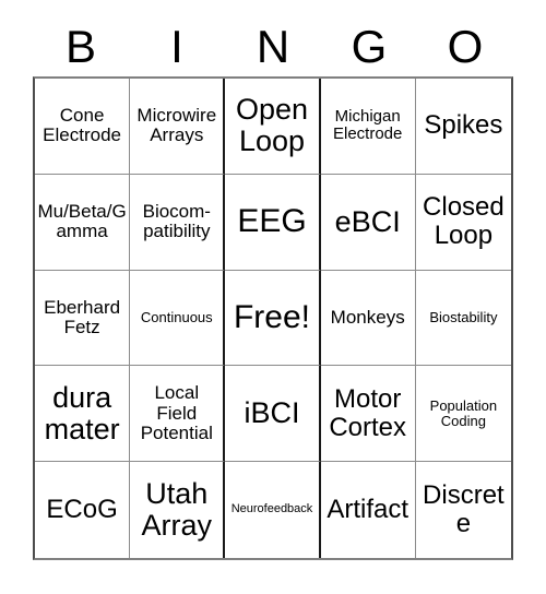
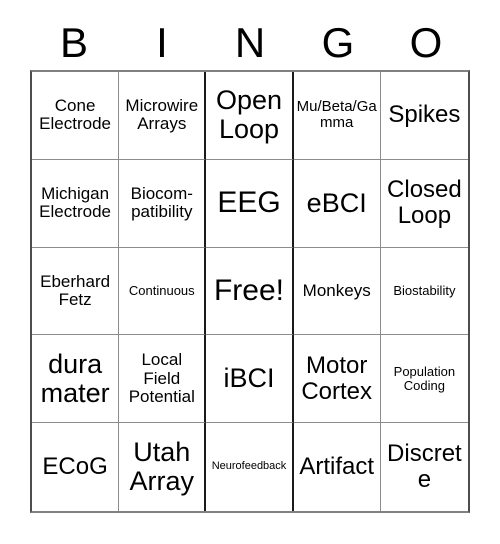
  B
  I
  N
  G
  O
  Cone Electrode
  Microwire Arrays
  Open Loop
- Michigan Electrode
+ Mu/Beta/Gamma
  Spikes
- Mu/Beta/Gamma
+ Michigan Electrode
  Biocom-patibility
  EEG
  eBCI
  Closed Loop
  Eberhard Fetz
  Continuous
  Free!
  Monkeys
  Biostability
  dura mater
  Local Field Potential
  iBCI
  Motor Cortex
  Population Coding
  ECoG
  Utah Array
  Neurofeedback
  Artifact
  Discrete
